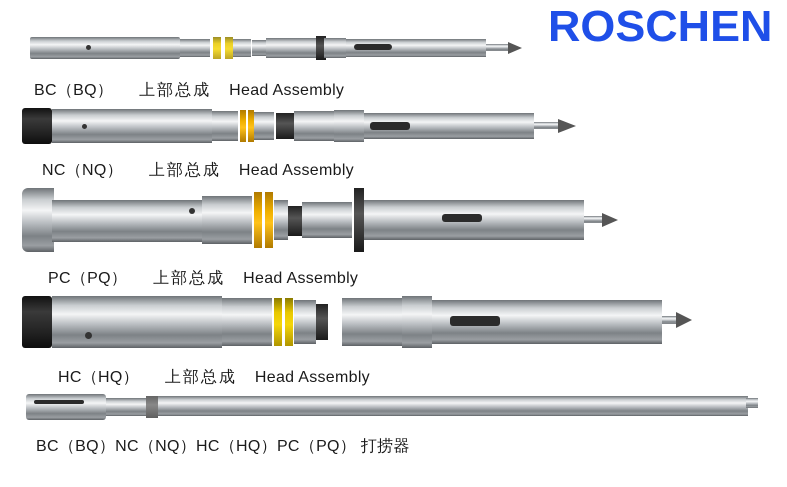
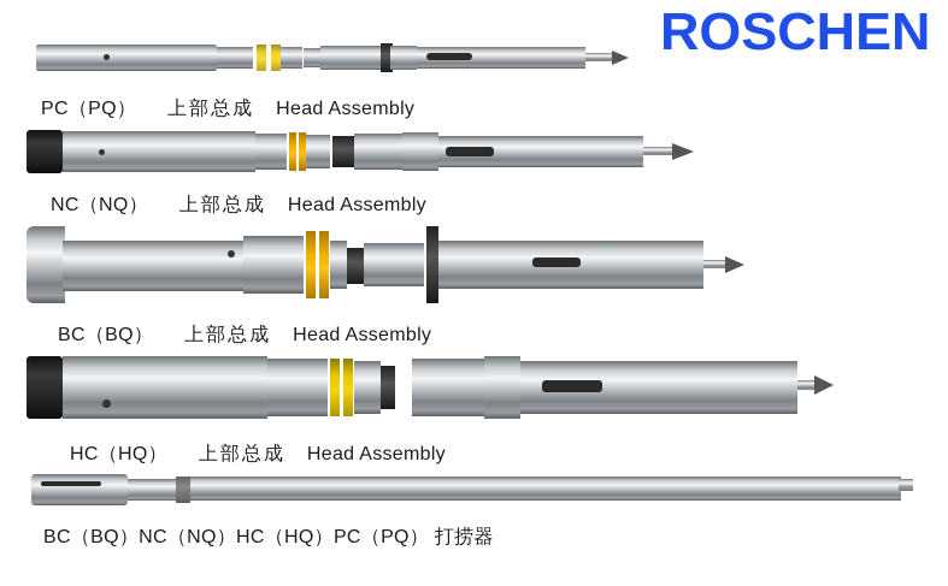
  ROSCHEN
- BC（BQ） 上部总成 Head Assembly
+ PC（PQ） 上部总成 Head Assembly
  NC（NQ） 上部总成 Head Assembly
- PC（PQ） 上部总成 Head Assembly
+ BC（BQ） 上部总成 Head Assembly
  HC（HQ） 上部总成 Head Assembly
  BC（BQ）NC（NQ）HC（HQ）PC（PQ） 打捞器
